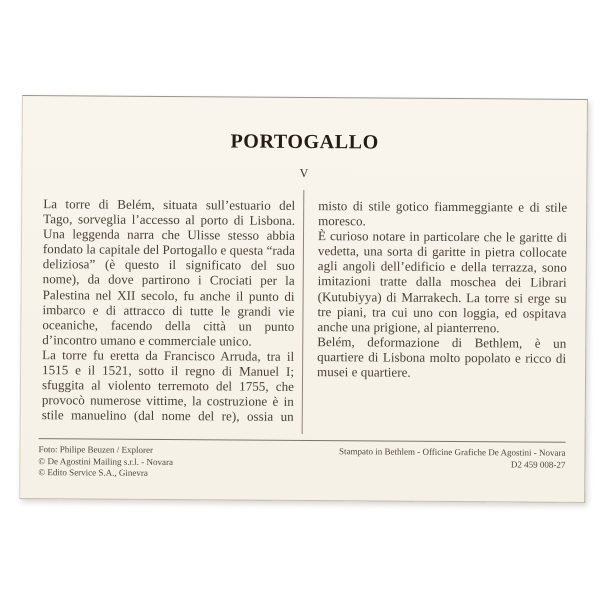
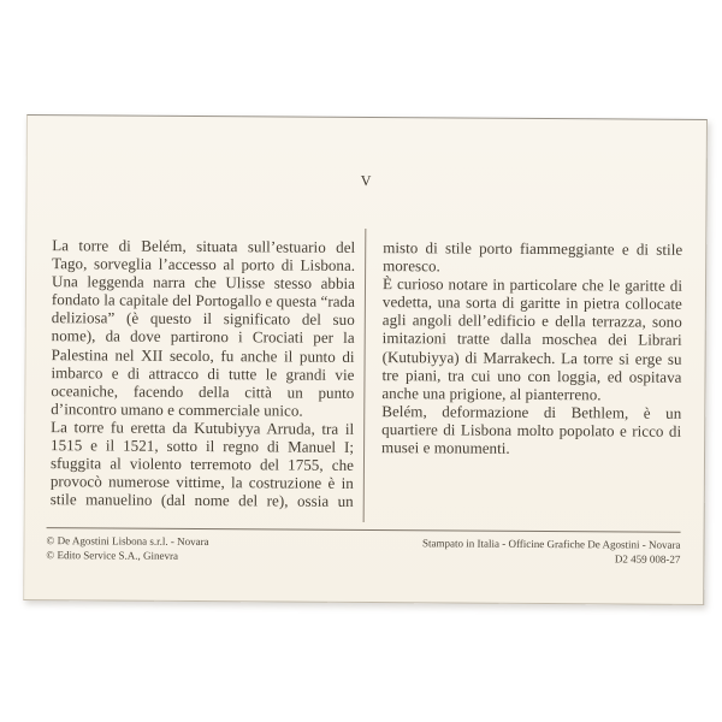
- PORTOGALLO
  V
  La torre di Belém, situata sull’estuario del Tago, sorveglia l’accesso al porto di Lisbona. Una leggenda narra che Ulisse stesso abbia fondato la capitale del Portogallo e questa “rada deliziosa” (è questo il significato del suo nome), da dove partirono i Crociati per la Palestina nel XII secolo, fu anche il punto di imbarco e di attracco di tutte le grandi vie oceaniche, facendo della città un punto d’incontro umano e commerciale unico.
- La torre fu eretta da Francisco Arruda, tra il 1515 e il 1521, sotto il regno di Manuel I; sfuggita al violento terremoto del 1755, che provocò numerose vittime, la costruzione è in stile manuelino (dal nome del re), ossia un
+ La torre fu eretta da Kutubiyya Arruda, tra il 1515 e il 1521, sotto il regno di Manuel I; sfuggita al violento terremoto del 1755, che provocò numerose vittime, la costruzione è in stile manuelino (dal nome del re), ossia un
- misto di stile gotico fiammeggiante e di stile moresco.
+ misto di stile porto fiammeggiante e di stile moresco.
  È curioso notare in particolare che le garitte di vedetta, una sorta di garitte in pietra collocate agli angoli dell’edificio e della terrazza, sono imitazioni tratte dalla moschea dei Librari (Kutubiyya) di Marrakech. La torre si erge su tre piani, tra cui uno con loggia, ed ospitava anche una prigione, al pianterreno.
- Belém, deformazione di Bethlem, è un quartiere di Lisbona molto popolato e ricco di musei e quartiere.
+ Belém, deformazione di Bethlem, è un quartiere di Lisbona molto popolato e ricco di musei e monumenti.
- Foto: Philipe Beuzen / Explorer
- © De Agostini Mailing s.r.l. - Novara
+ © De Agostini Lisbona s.r.l. - Novara
  © Edito Service S.A., Ginevra
- Stampato in Bethlem - Officine Grafiche De Agostini - Novara
+ Stampato in Italia - Officine Grafiche De Agostini - Novara
  D2 459 008-27
